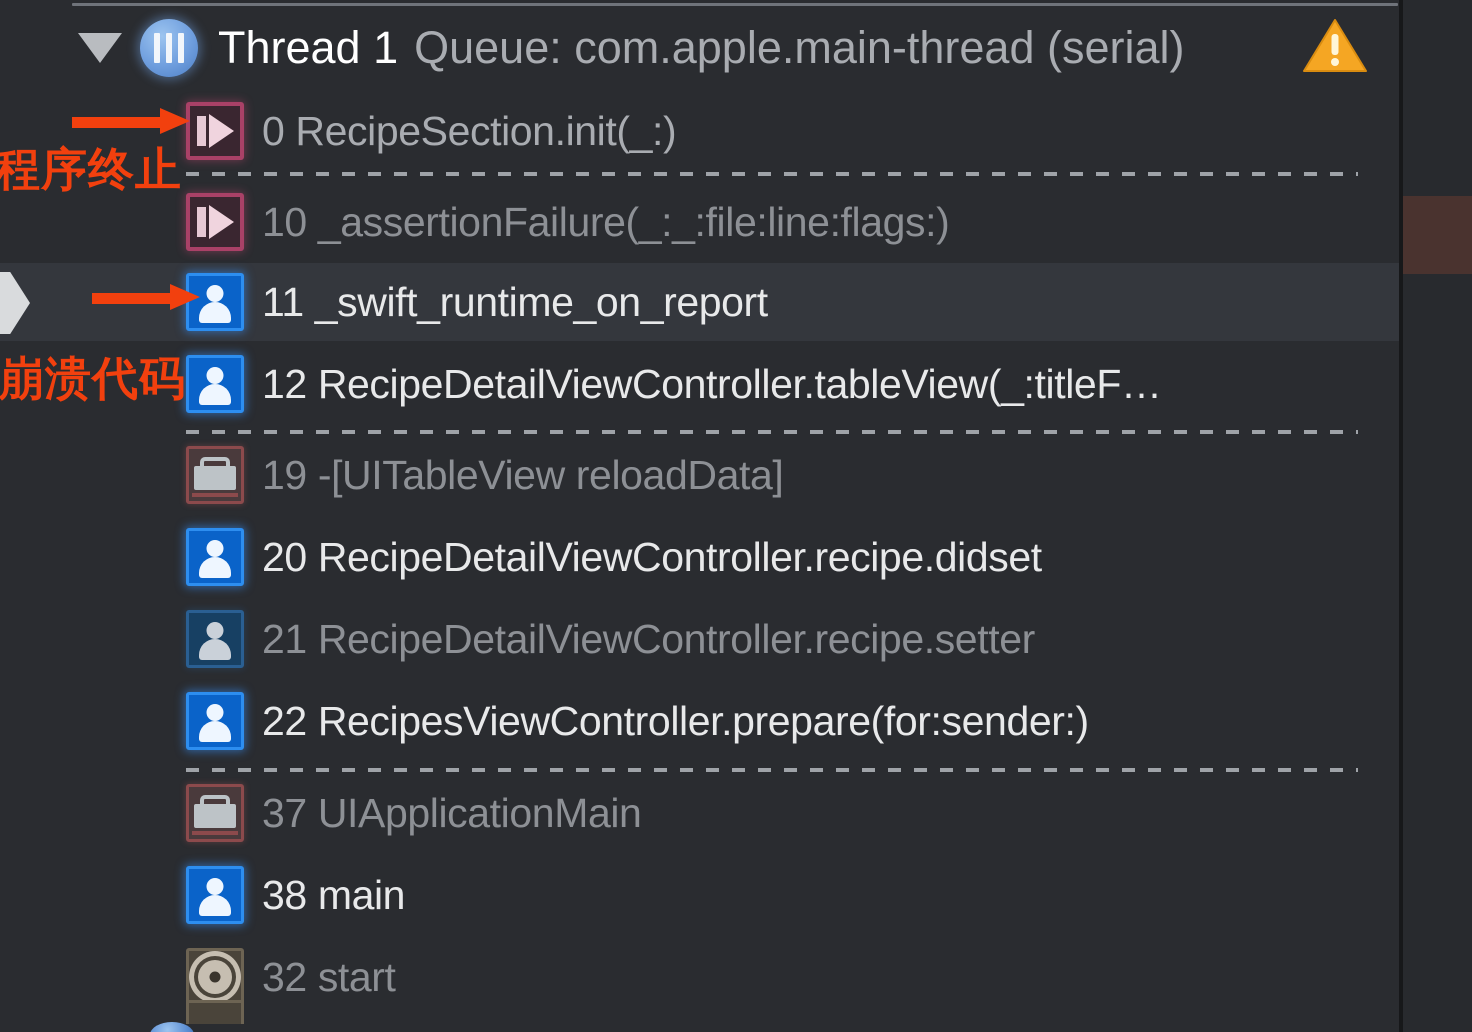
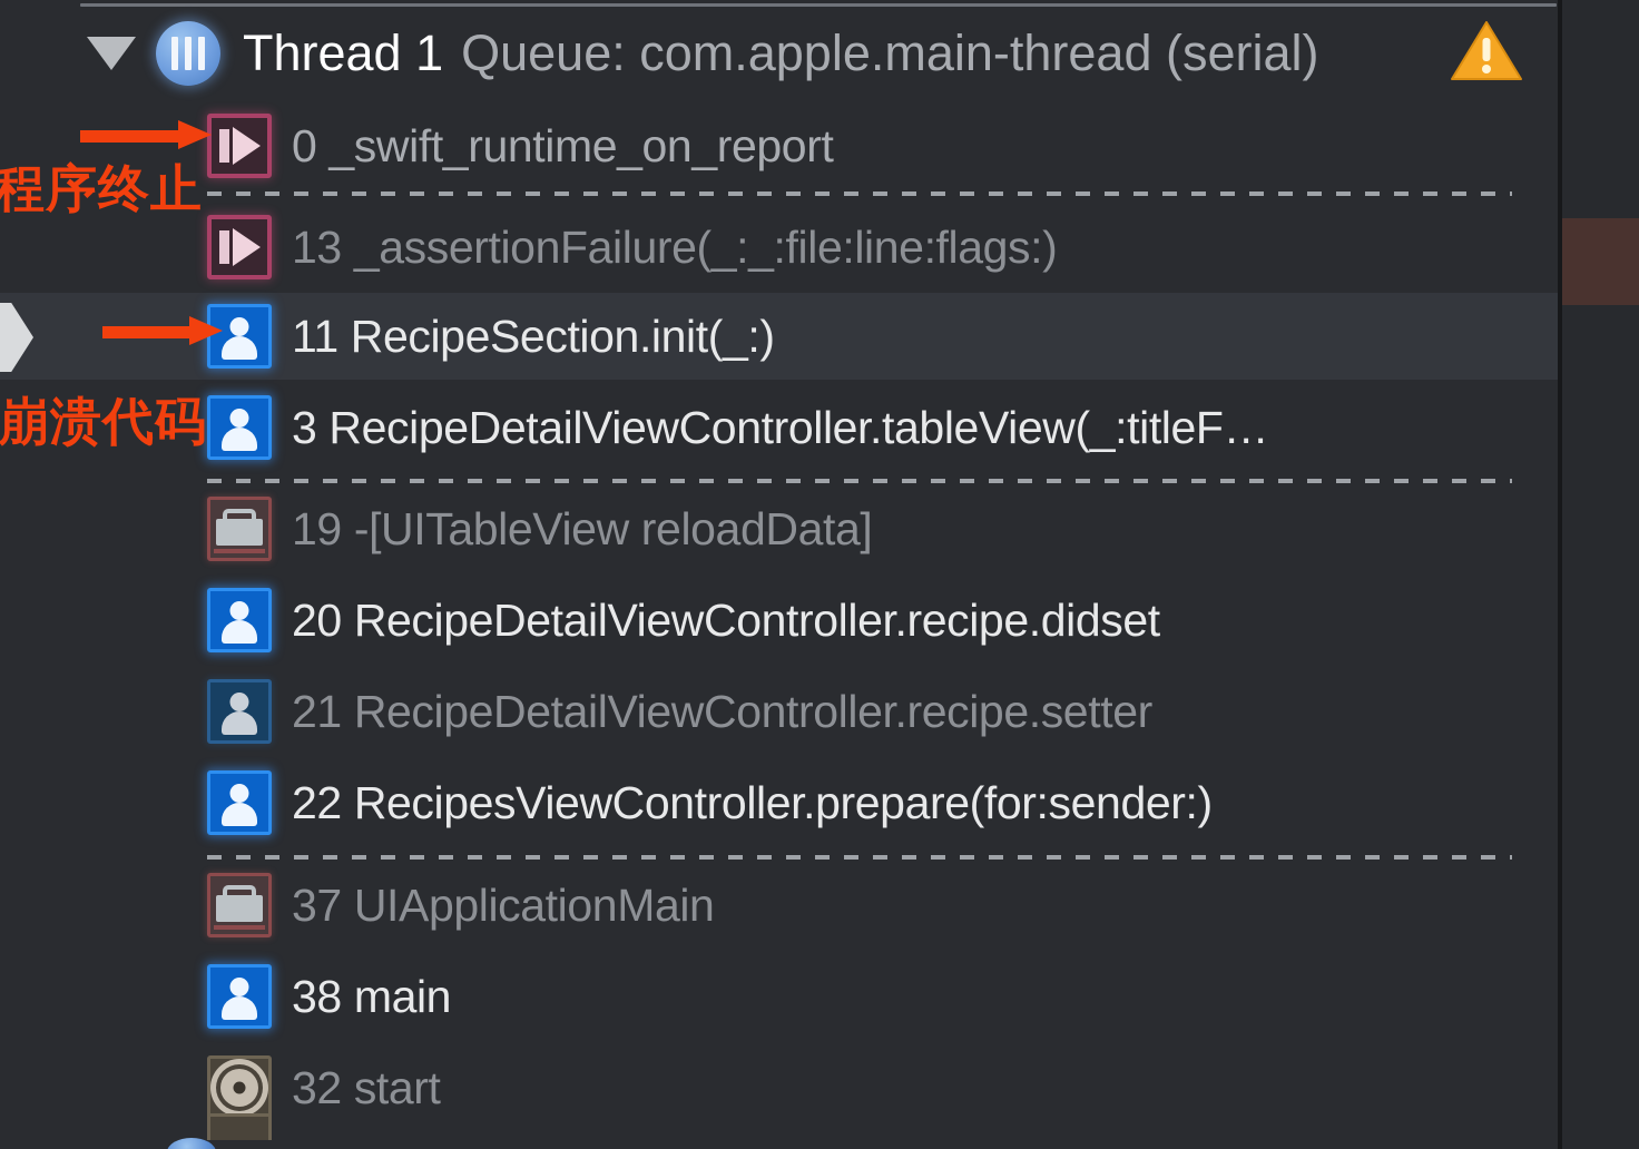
  Thread 1
  Queue: com.apple.main-thread (serial)
- 0 RecipeSection.init(_:)
+ 0 _swift_runtime_on_report
- 10 _assertionFailure(_:_:file:line:flags:)
+ 13 _assertionFailure(_:_:file:line:flags:)
- 11 _swift_runtime_on_report
+ 11 RecipeSection.init(_:)
- 12 RecipeDetailViewController.tableView(_:titleF…
+ 3 RecipeDetailViewController.tableView(_:titleF…
  19 -[UITableView reloadData]
  20 RecipeDetailViewController.recipe.didset
  21 RecipeDetailViewController.recipe.setter
  22 RecipesViewController.prepare(for:sender:)
  37 UIApplicationMain
  38 main
  32 start
  程序终止
  崩溃代码
